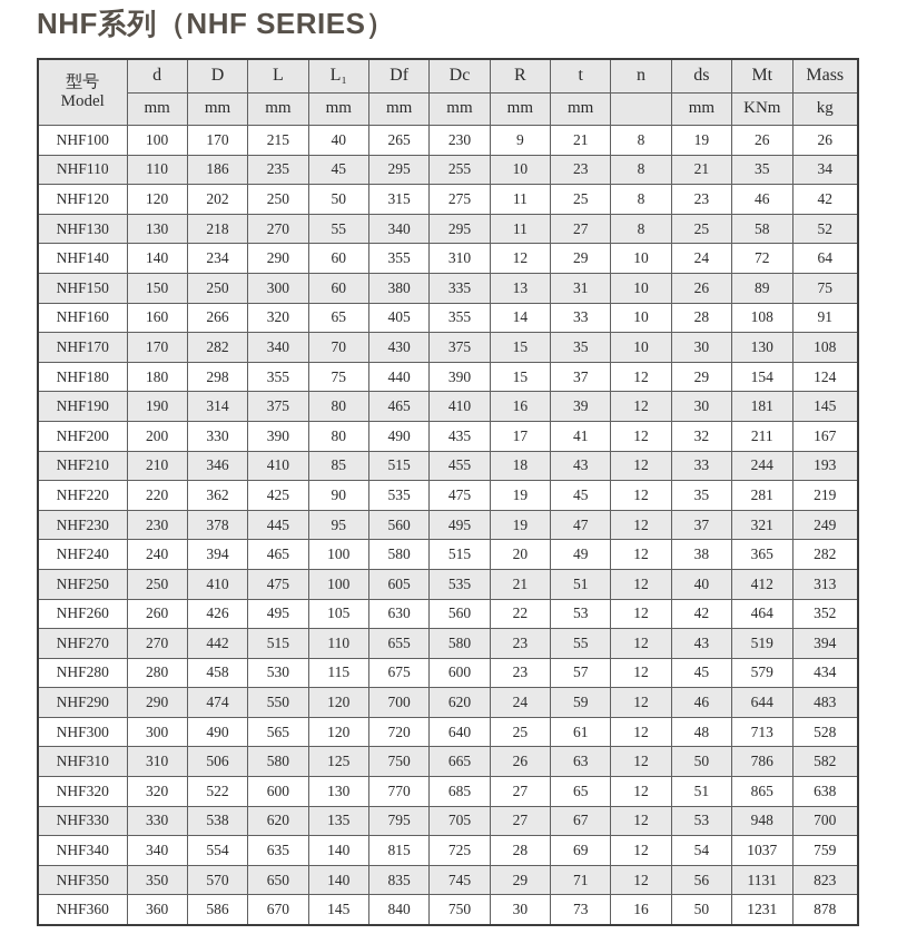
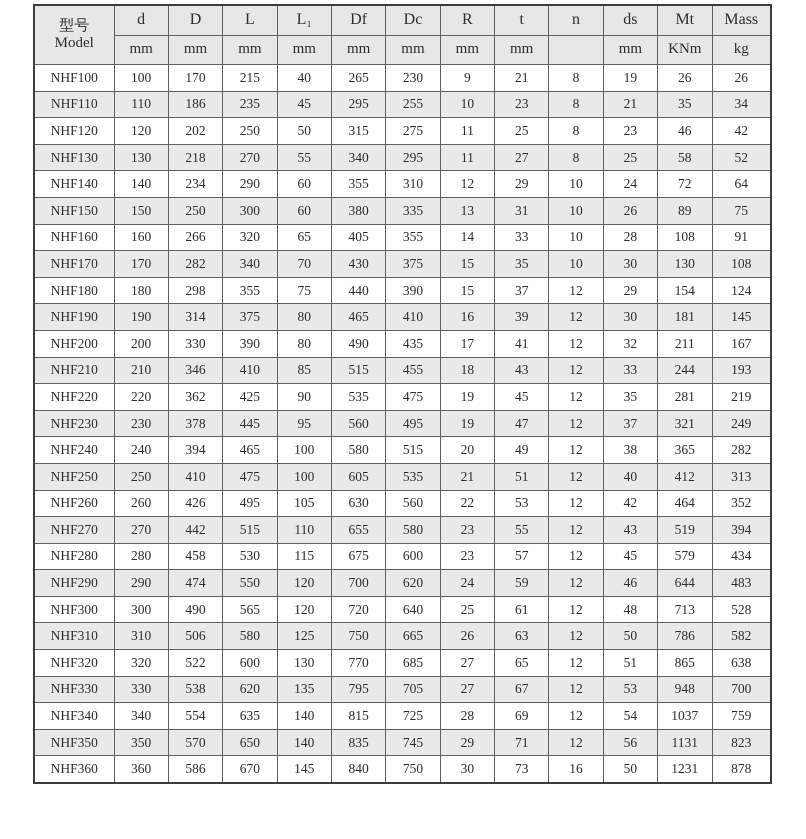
- NHF系列（NHF SERIES）
  型号Model	d	D	L	L₁	Df	Dc	R	t	n	ds	Mt	Mass
  mm	mm	mm	mm	mm	mm	mm	mm		mm	KNm	kg
  NHF100	100	170	215	40	265	230	9	21	8	19	26	26
  NHF110	110	186	235	45	295	255	10	23	8	21	35	34
  NHF120	120	202	250	50	315	275	11	25	8	23	46	42
  NHF130	130	218	270	55	340	295	11	27	8	25	58	52
  NHF140	140	234	290	60	355	310	12	29	10	24	72	64
  NHF150	150	250	300	60	380	335	13	31	10	26	89	75
  NHF160	160	266	320	65	405	355	14	33	10	28	108	91
  NHF170	170	282	340	70	430	375	15	35	10	30	130	108
  NHF180	180	298	355	75	440	390	15	37	12	29	154	124
  NHF190	190	314	375	80	465	410	16	39	12	30	181	145
  NHF200	200	330	390	80	490	435	17	41	12	32	211	167
  NHF210	210	346	410	85	515	455	18	43	12	33	244	193
  NHF220	220	362	425	90	535	475	19	45	12	35	281	219
  NHF230	230	378	445	95	560	495	19	47	12	37	321	249
  NHF240	240	394	465	100	580	515	20	49	12	38	365	282
  NHF250	250	410	475	100	605	535	21	51	12	40	412	313
  NHF260	260	426	495	105	630	560	22	53	12	42	464	352
  NHF270	270	442	515	110	655	580	23	55	12	43	519	394
  NHF280	280	458	530	115	675	600	23	57	12	45	579	434
  NHF290	290	474	550	120	700	620	24	59	12	46	644	483
  NHF300	300	490	565	120	720	640	25	61	12	48	713	528
  NHF310	310	506	580	125	750	665	26	63	12	50	786	582
  NHF320	320	522	600	130	770	685	27	65	12	51	865	638
  NHF330	330	538	620	135	795	705	27	67	12	53	948	700
  NHF340	340	554	635	140	815	725	28	69	12	54	1037	759
  NHF350	350	570	650	140	835	745	29	71	12	56	1131	823
  NHF360	360	586	670	145	840	750	30	73	16	50	1231	878
